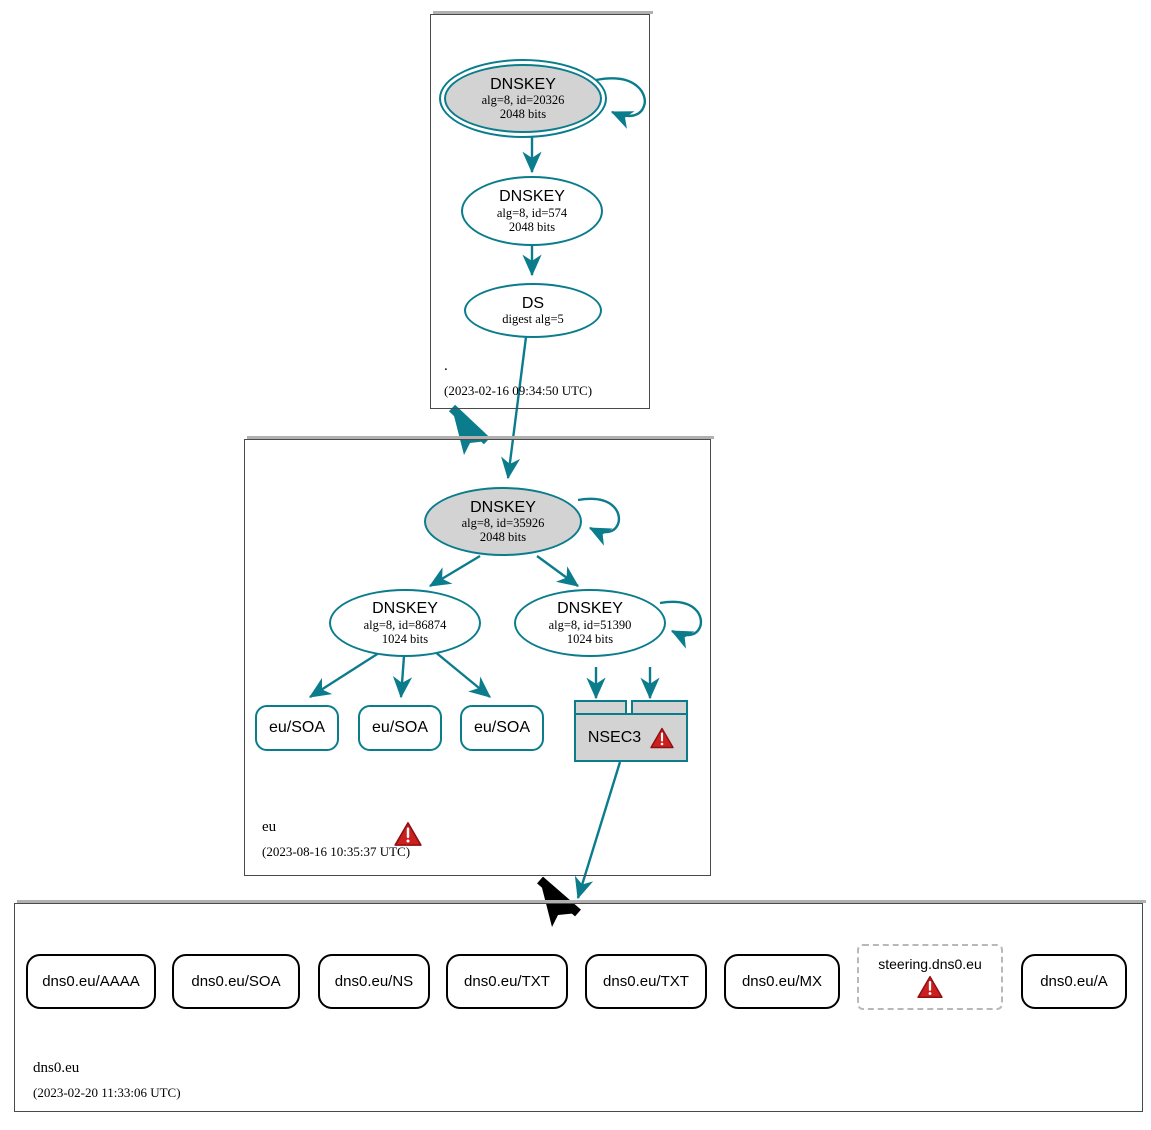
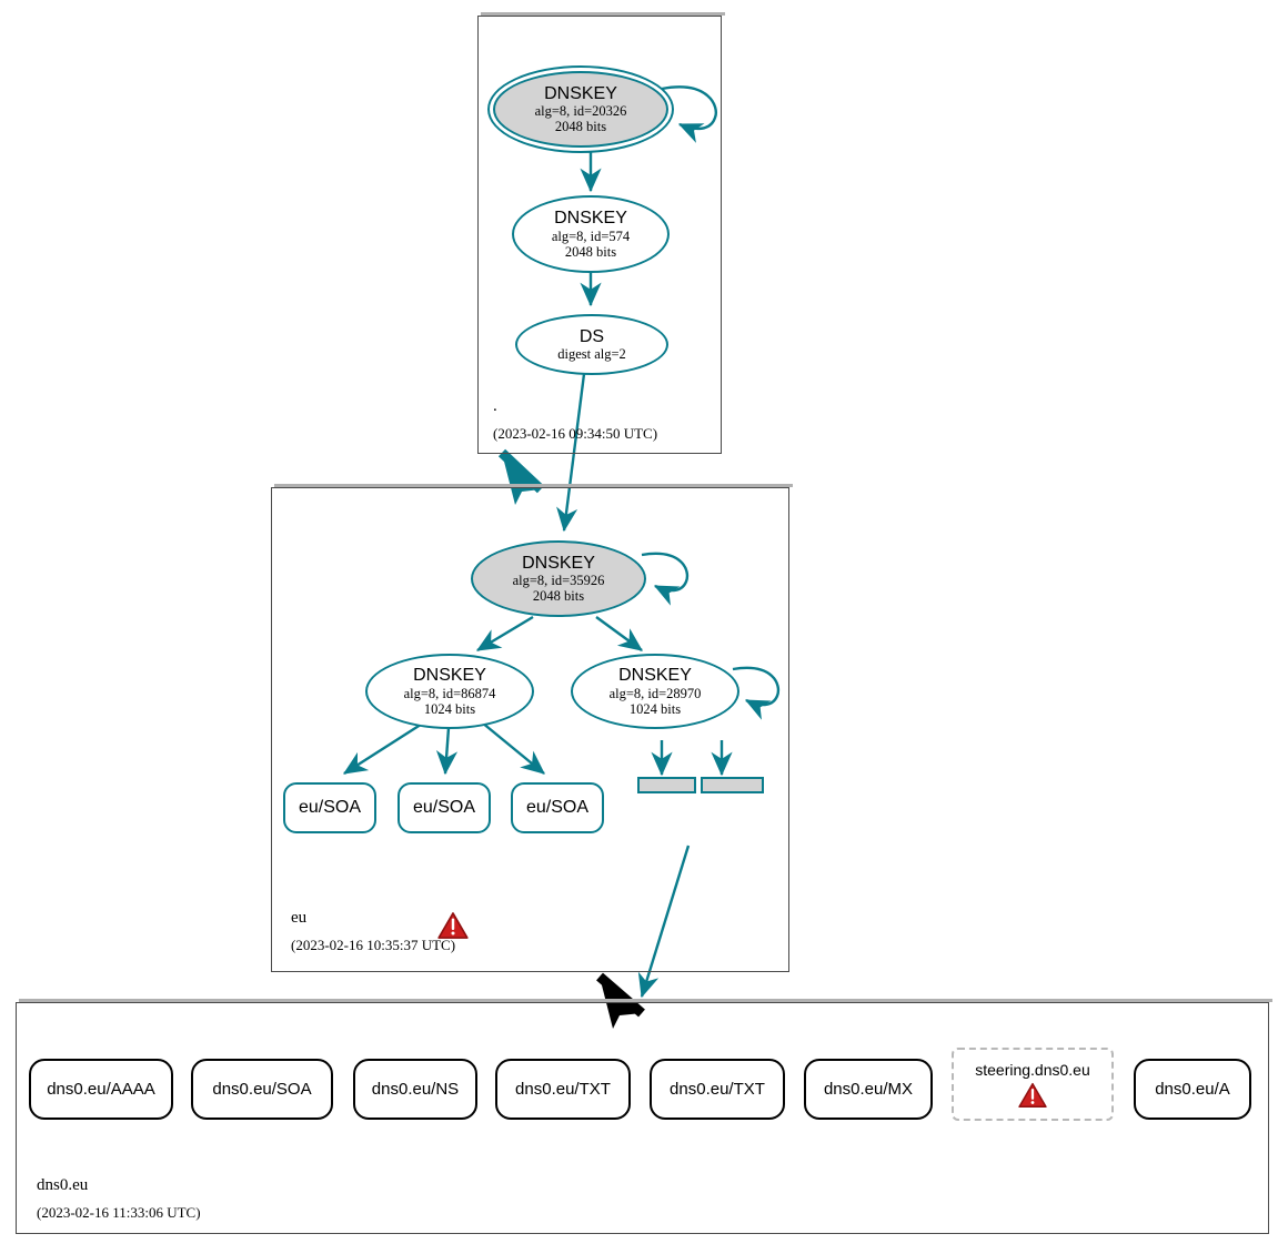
  DNSKEY
  alg=8, id=20326
  2048 bits
  DNSKEY
  alg=8, id=574
  2048 bits
  DS
- digest alg=5
+ digest alg=2
  .
  (2023-02-16 09:34:50 UTC)
  DNSKEY
  alg=8, id=35926
  2048 bits
  DNSKEY
  alg=8, id=86874
  1024 bits
  DNSKEY
- alg=8, id=51390
+ alg=8, id=28970
  1024 bits
  eu/SOA
  eu/SOA
  eu/SOA
- NSEC3
  eu
- (2023-08-16 10:35:37 UTC)
+ (2023-02-16 10:35:37 UTC)
  dns0.eu/AAAA
  dns0.eu/SOA
  dns0.eu/NS
  dns0.eu/TXT
  dns0.eu/TXT
  dns0.eu/MX
  steering.dns0.eu
  dns0.eu/A
  dns0.eu
- (2023-02-20 11:33:06 UTC)
+ (2023-02-16 11:33:06 UTC)
